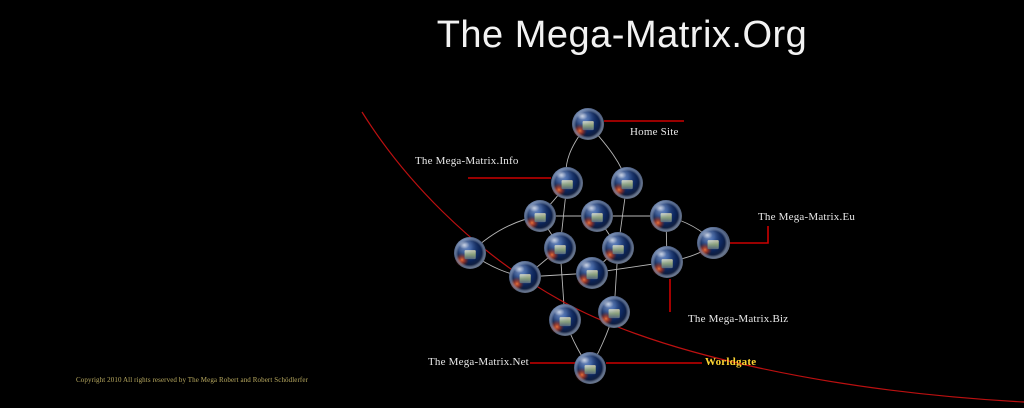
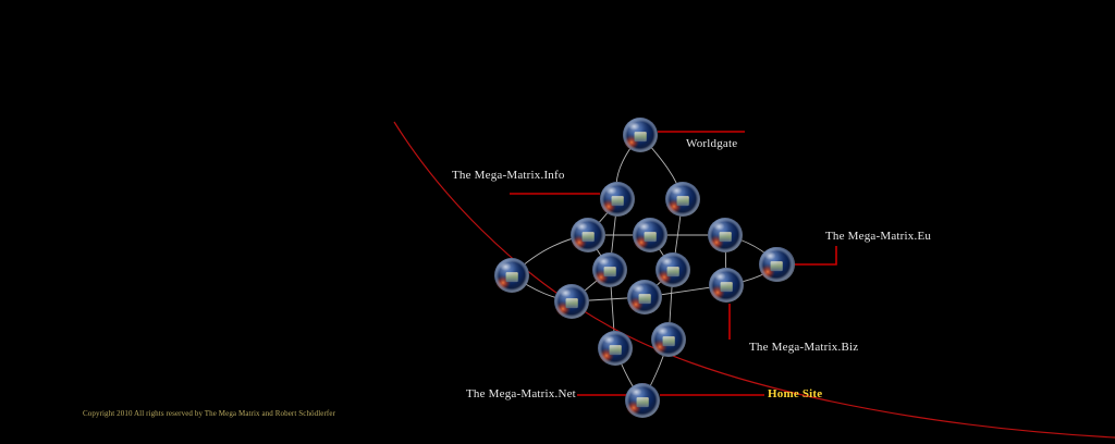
- The Mega-Matrix.Org
- Home Site
+ Worldgate
  The Mega-Matrix.Info
  The Mega-Matrix.Eu
  The Mega-Matrix.Biz
  The Mega-Matrix.Net
- Worldgate
+ Home Site
- Copyright 2010 All rights reserved by The Mega Robert and Robert Schödlerfer
+ Copyright 2010 All rights reserved by The Mega Matrix and Robert Schödlerfer
